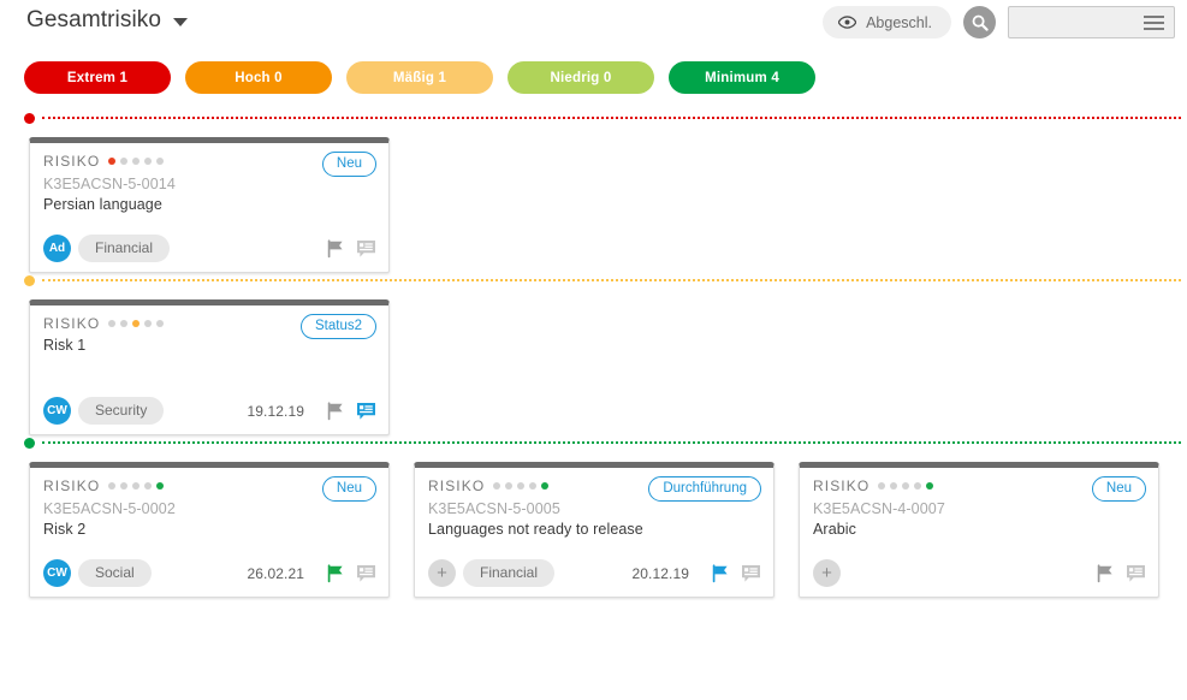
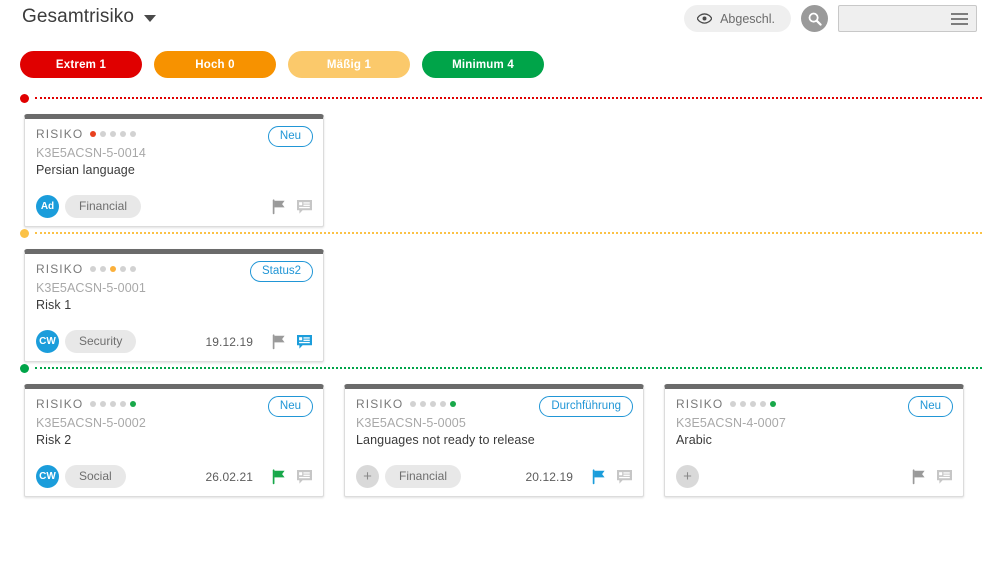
  Gesamtrisiko
  Abgeschl.
  Extrem 1
  Hoch 0
  Mäßig 1
- Niedrig 0
  Minimum 4
  RISIKO
  Neu
  K3E5ACSN-5-0014
  Persian language
  Ad
  Financial
  RISIKO
  Status2
+ K3E5ACSN-5-0001
  Risk 1
  CW
  Security
  19.12.19
  RISIKO
  Neu
  K3E5ACSN-5-0002
  Risk 2
  CW
  Social
  26.02.21
  RISIKO
  Durchführung
  K3E5ACSN-5-0005
  Languages not ready to release
  +
  Financial
  20.12.19
  RISIKO
  Neu
  K3E5ACSN-4-0007
  Arabic
  +
